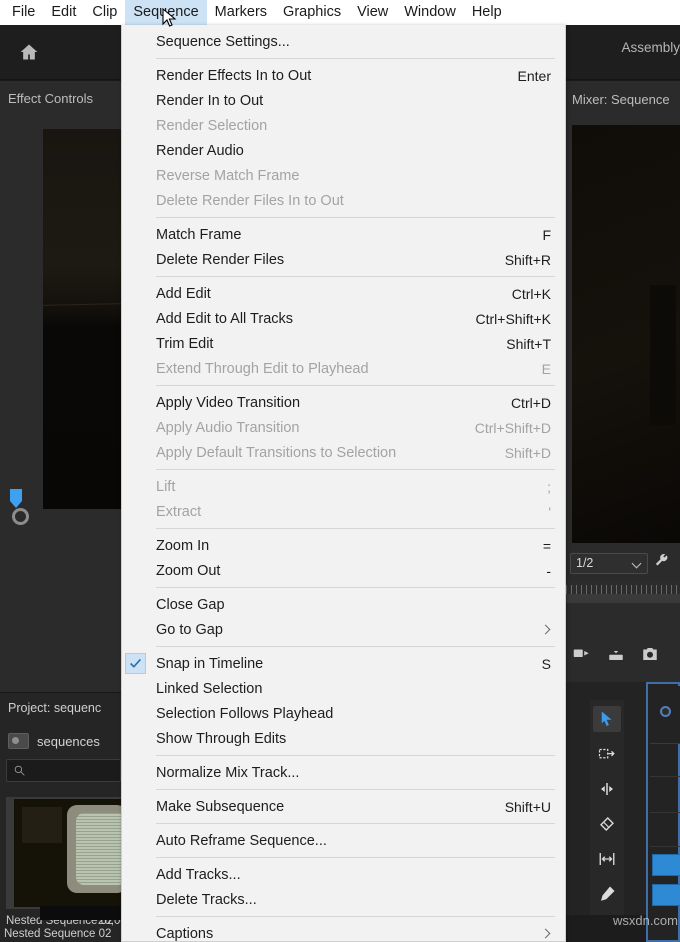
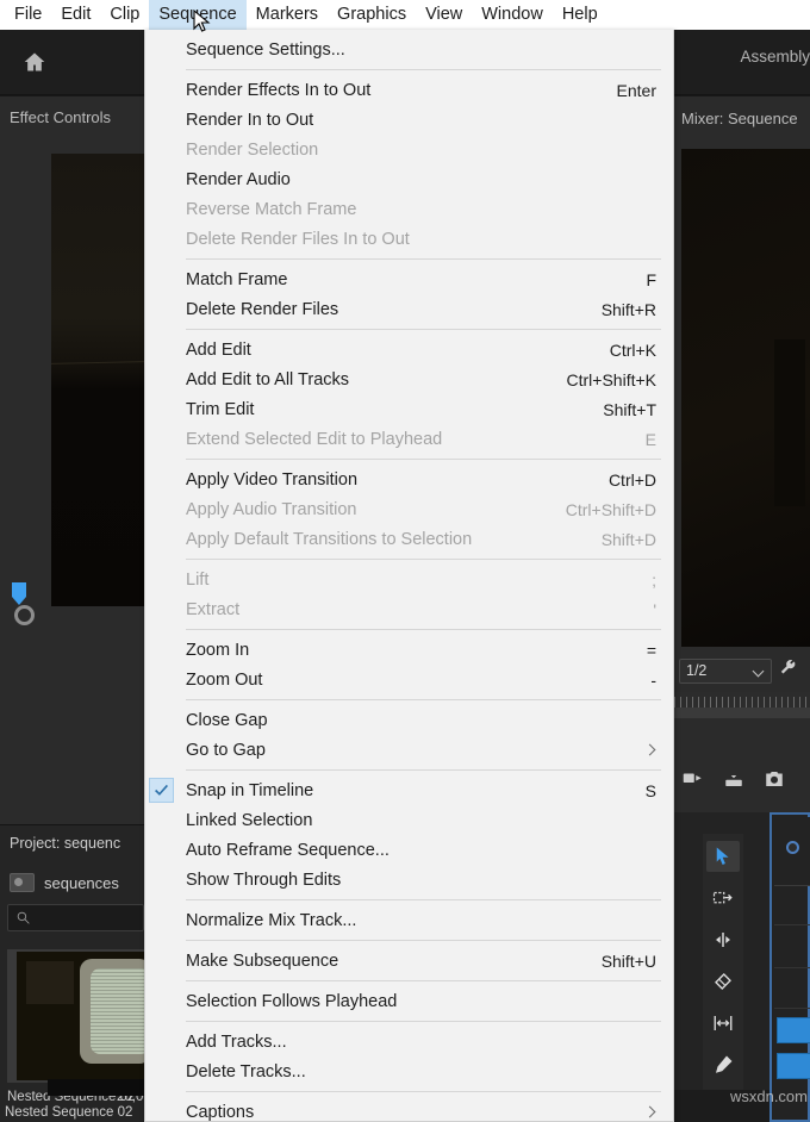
  Assembly
  Effect Controls
  Project: sequenc
  sequences
  Nested Sequence 02
  20;0
  Mixer: Sequence
  1/2
  Nested Sequence 02
  File
  Edit
  Clip
  Seqence
  Markers
  Graphics
  View
  Window
  Help
  Sequence Settings...
  Render Effects In to Out
  Enter
  Render In to Out
  Render Selection
  Render Audio
  Reverse Match Frame
  Delete Render Files In to Out
  Match Frame
  F
  Delete Render Files
  Shift+R
  Add Edit
  Ctrl+K
  Add Edit to All Tracks
  Ctrl+Shift+K
  Trim Edit
  Shift+T
- Extend Through Edit to Playhead
+ Extend Selected Edit to Playhead
  E
  Apply Video Transition
  Ctrl+D
  Apply Audio Transition
  Ctrl+Shift+D
  Apply Default Transitions to Selection
  Shift+D
  Lift
  ;
  Extract
  '
  Zoom In
  =
  Zoom Out
  -
  Close Gap
  Go to Gap
  Snap in Timeline
  S
  Linked Selection
- Selection Follows Playhead
+ Auto Reframe Sequence...
  Show Through Edits
  Normalize Mix Track...
  Make Subsequence
  Shift+U
- Auto Reframe Sequence...
+ Selection Follows Playhead
  Add Tracks...
  Delete Tracks...
  Captions
  wsxdn.com
